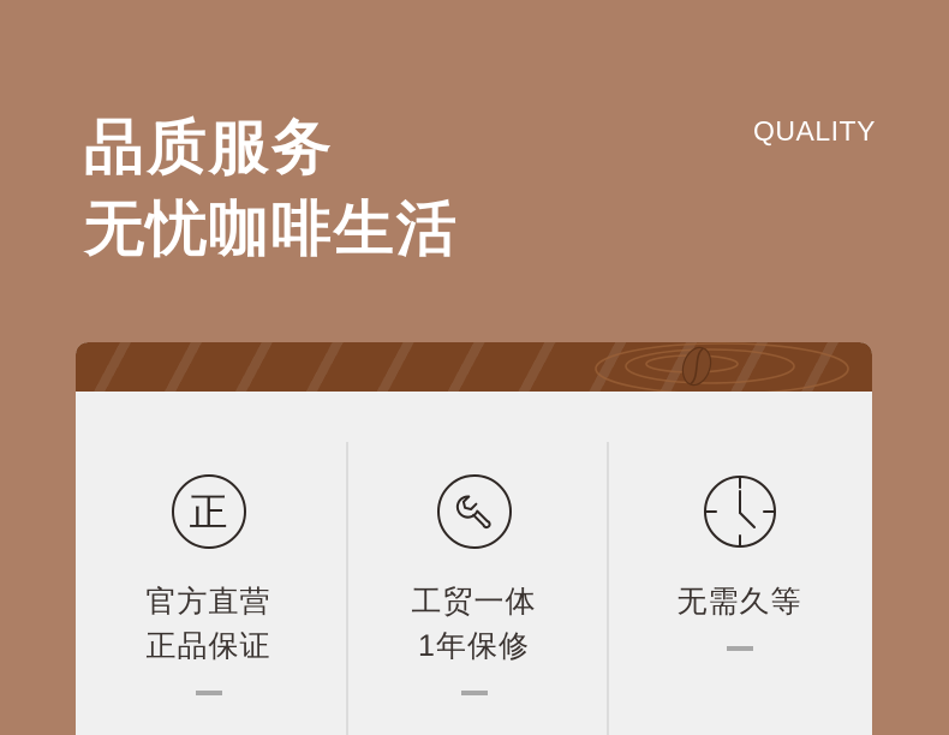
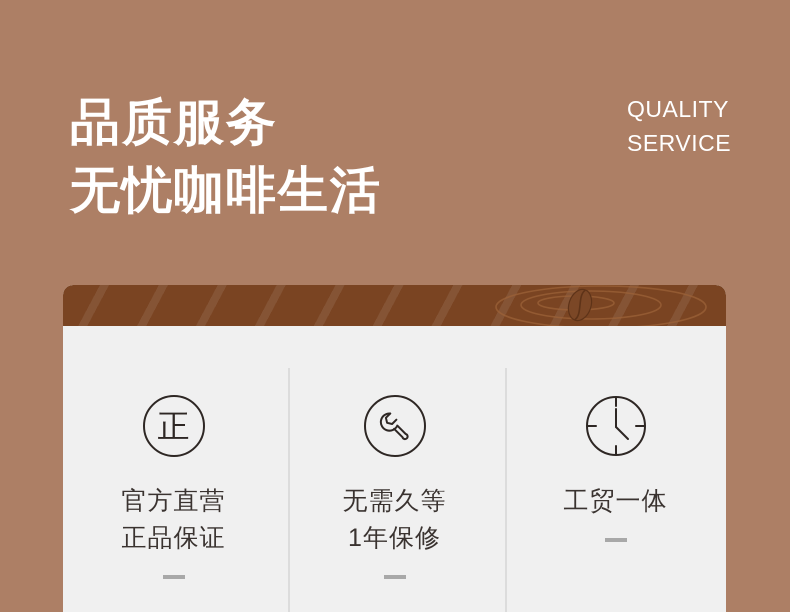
  品质服务
  无忧咖啡生活
  QUALITY
+ SERVICE
  正
  官方直营
  正品保证
- 工贸一体
+ 无需久等
  1年保修
- 无需久等
+ 工贸一体
